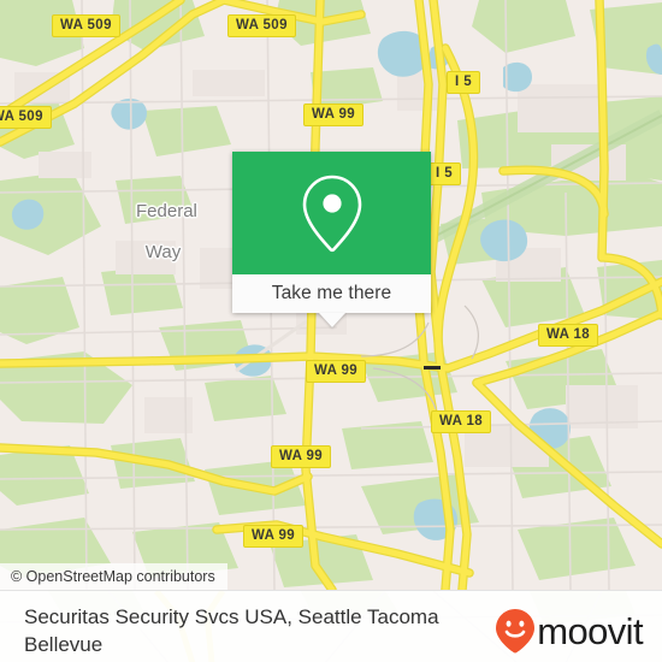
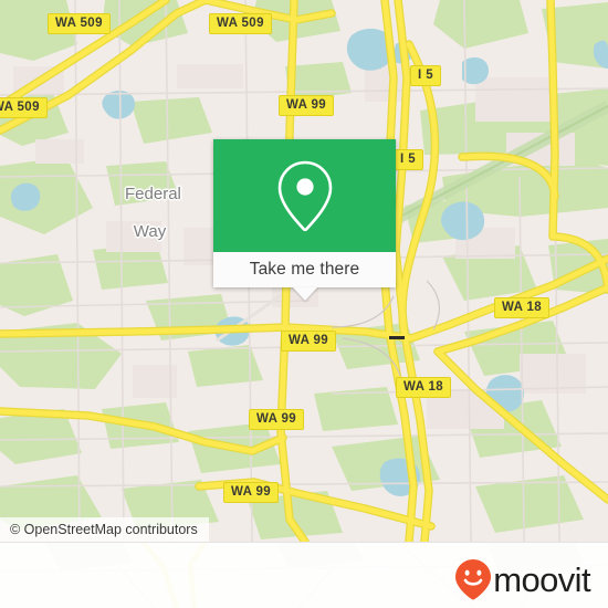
  Federal
  Way
  WA 509
  WA 509
  A 509
  WA 99
  I 5
  I 5
  WA 18
  WA 99
  WA 18
  WA 99
  WA 99
  Take me there
  © OpenStreetMap contributors
- Securitas Security Svcs USA, Seattle Tacoma Bellevue
  moovit
